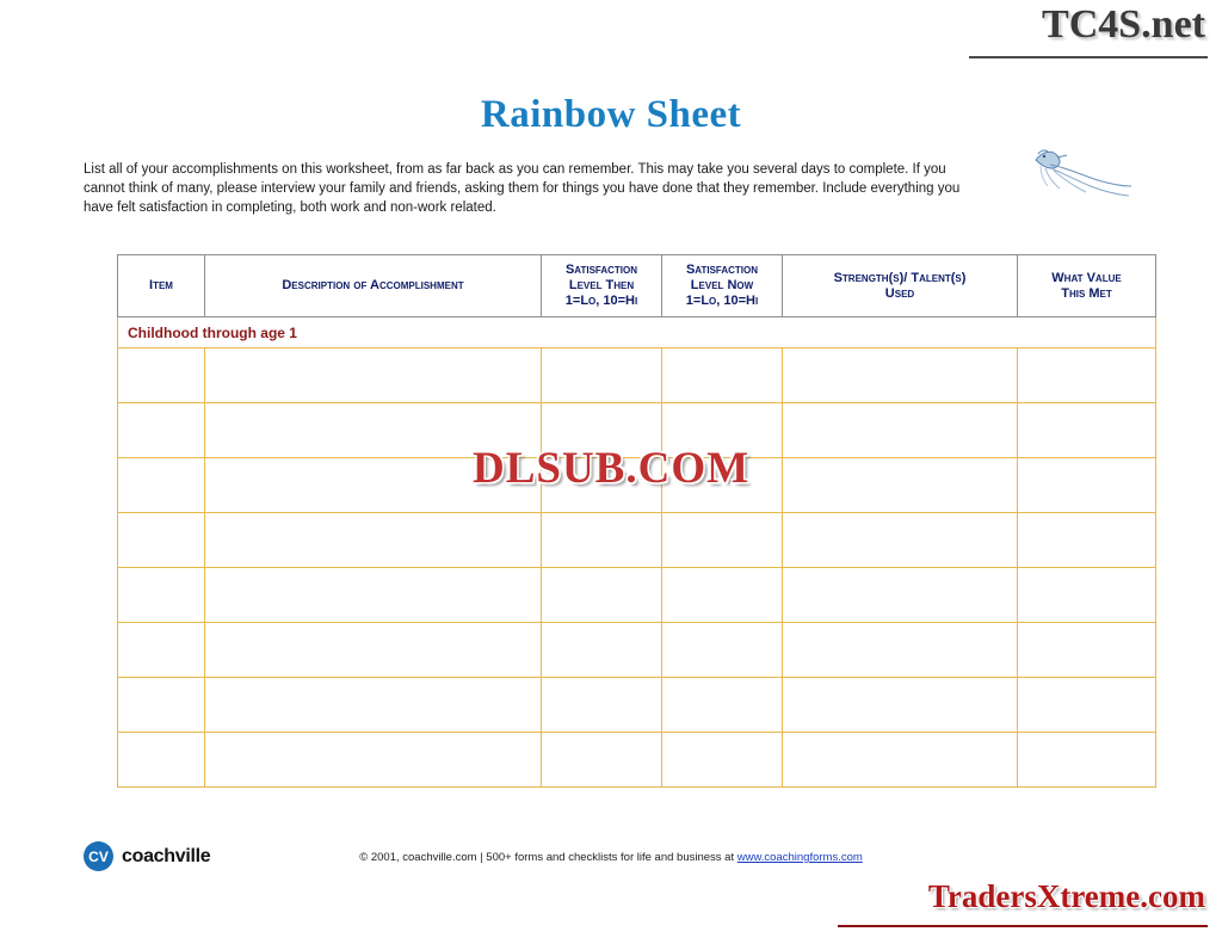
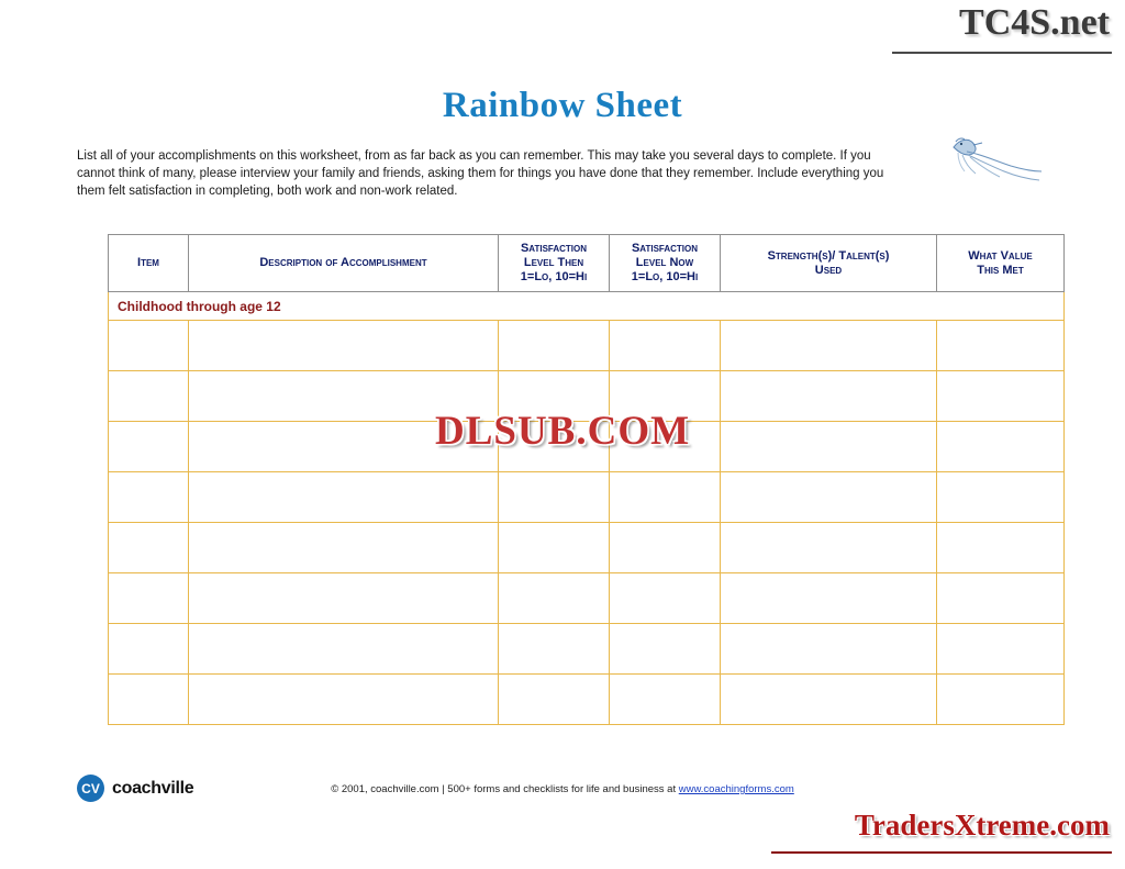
  TC4S.net
  Rainbow Sheet
- List all of your accomplishments on this worksheet, from as far back as you can remember. This may take you several days to complete. If you cannot think of many, please interview your family and friends, asking them for things you have done that they remember. Include everything you have felt satisfaction in completing, both work and non-work related.
+ List all of your accomplishments on this worksheet, from as far back as you can remember. This may take you several days to complete. If you cannot think of many, please interview your family and friends, asking them for things you have done that they remember. Include everything you them felt satisfaction in completing, both work and non-work related.
  Item	Description of Accomplishment	Satisfaction Level Then 1=Lo, 10=Hi	Satisfaction Level Now 1=Lo, 10=Hi	Strength(s)/ Talent(s) Used	What Value This Met
- Childhood through age 1
+ Childhood through age 12
  DLSUB.COM
  CV
  coachville
  © 2001, coachville.com | 500+ forms and checklists for life and business at www.coachingforms.com
  TradersXtreme.com
